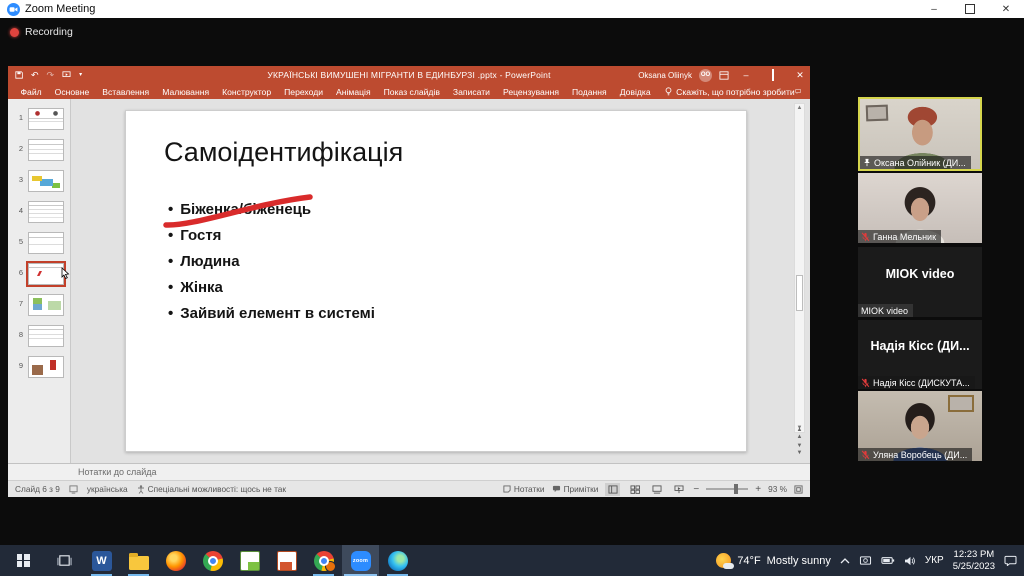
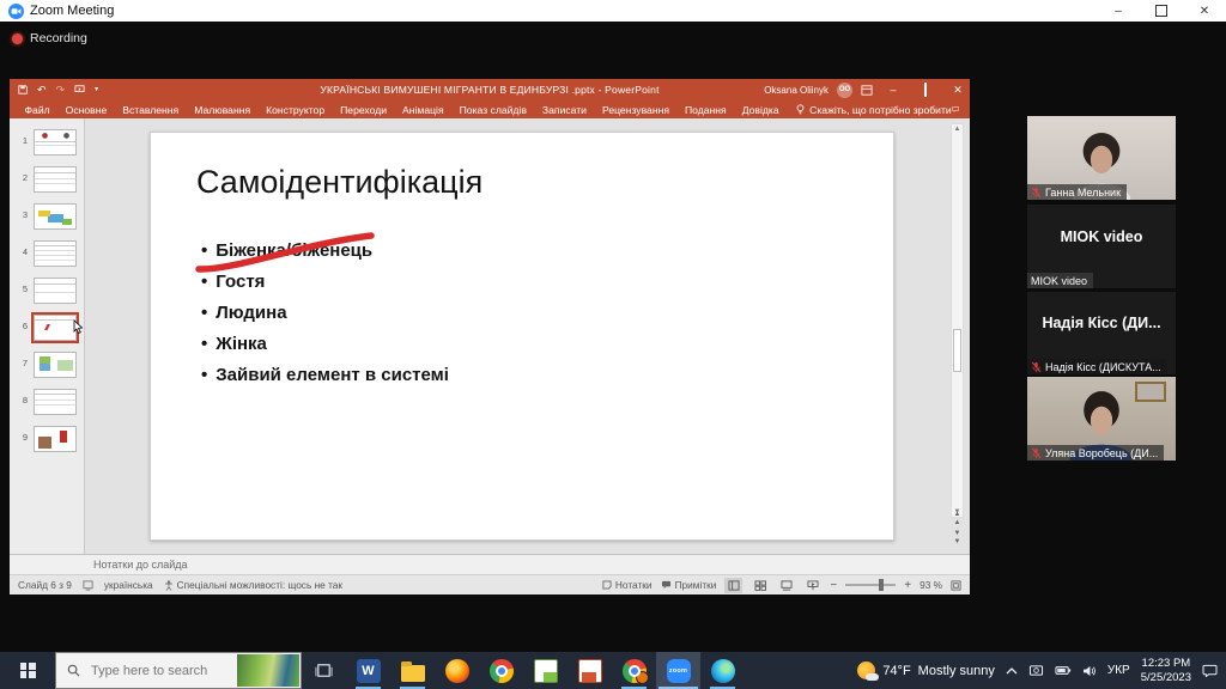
  Zoom Meeting
  –
  ✕
  Recording
  УКРАЇНСЬКІ ВИМУШЕНІ МІГРАНТИ В ЕДИНБУРЗІ .pptx - PowerPoint
  ↶
  ↷
  Oksana Oliinyk
  –
  ✕
  Файл
  Основне
  Вставлення
  Малювання
  Конструктор
  Переходи
  Анімація
  Показ слайдів
  Записати
  Рецензування
  Подання
  Довідка
  Скажіть, що потрібно зробити
  1
  2
  3
  4
  5
  6
  7
  8
  9
  Самоідентифікація
  Біженкженець
  Гостя
  Людина
  Жінка
  Зайвий елемент в системі
  Нотатки до слайда
  Слайд 6 з 9
  українська
  Спеціальні можливості: щось не так
  Нотатки
  Примітки
  −
  +
  93 %
- Оксана Олійник (ДИ...
  Ганна Мельник
  MIOK video
  MIOK video
  Надія Кісс (ДИ...
  Надія Кісс (ДИСКУТА...
  Уляна Воробець (ДИ...
+ Type here to search
  W
  74°F
  Mostly sunny
  УКР
  12:23 PM
  5/25/2023
